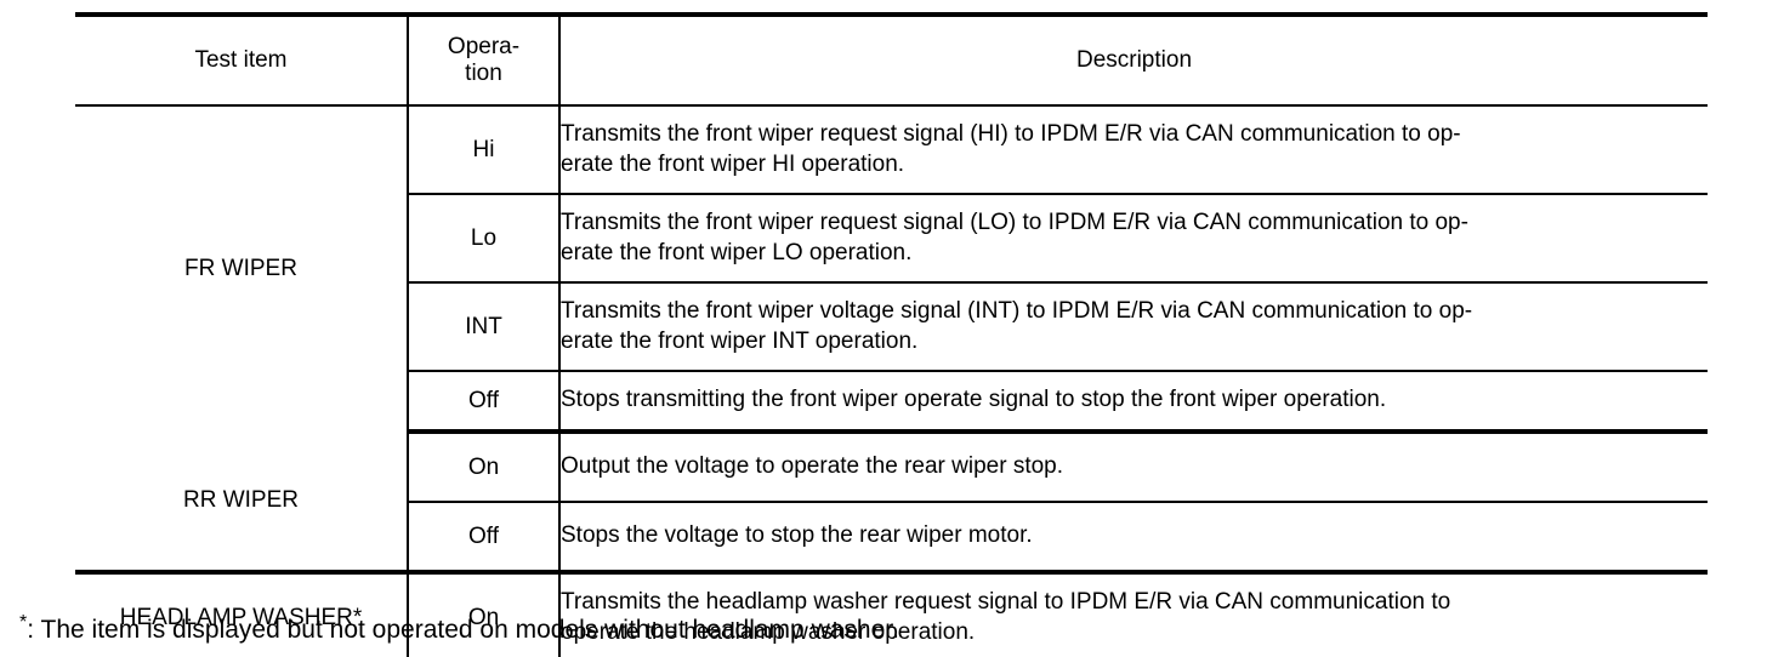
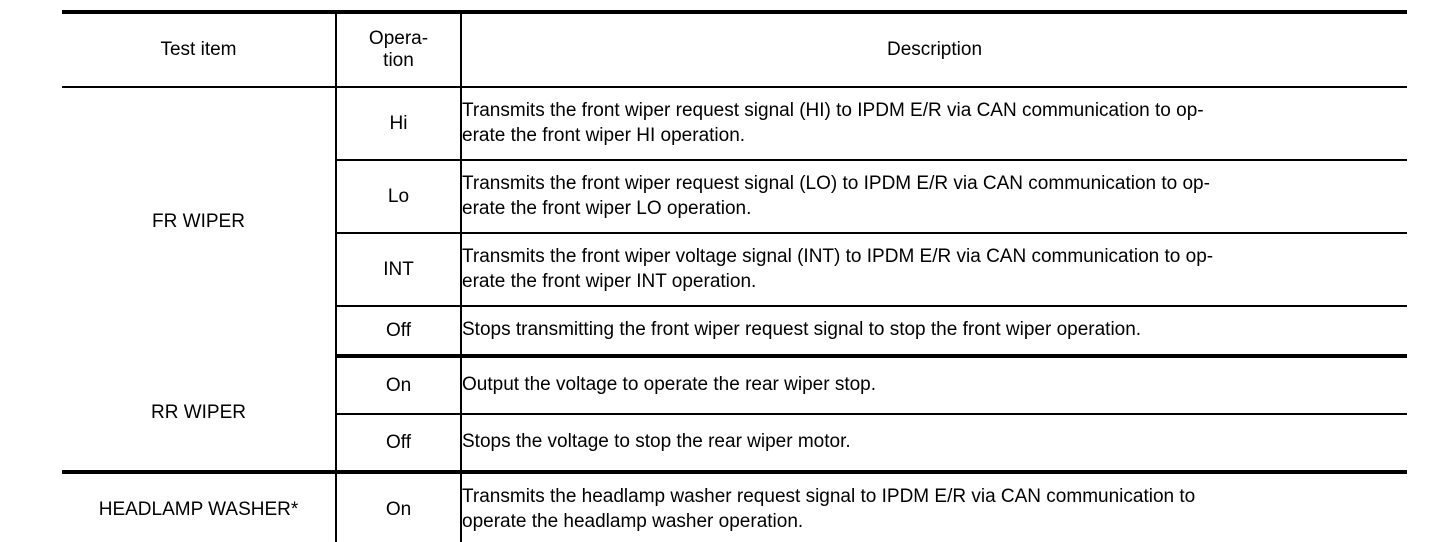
  Test item	Opera- tion	Description
  FR WIPER	Hi	Transmits the front wiper request signal (HI) to IPDM E/R via CAN communication to op- erate the front wiper HI operation.
  Lo	Transmits the front wiper request signal (LO) to IPDM E/R via CAN communication to op- erate the front wiper LO operation.
  INT	Transmits the front wiper voltage signal (INT) to IPDM E/R via CAN communication to op- erate the front wiper INT operation.
- Off	Stops transmitting the front wiper operate signal to stop the front wiper operation.
+ Off	Stops transmitting the front wiper request signal to stop the front wiper operation.
  RR WIPER	On	Output the voltage to operate the rear wiper stop.
  Off	Stops the voltage to stop the rear wiper motor.
  HEADLAMP WASHER*	On	Transmits the headlamp washer request signal to IPDM E/R via CAN communication to operate the headlamp washer operation.
- *: The item is displayed but not operated on models without headlamp washer.
